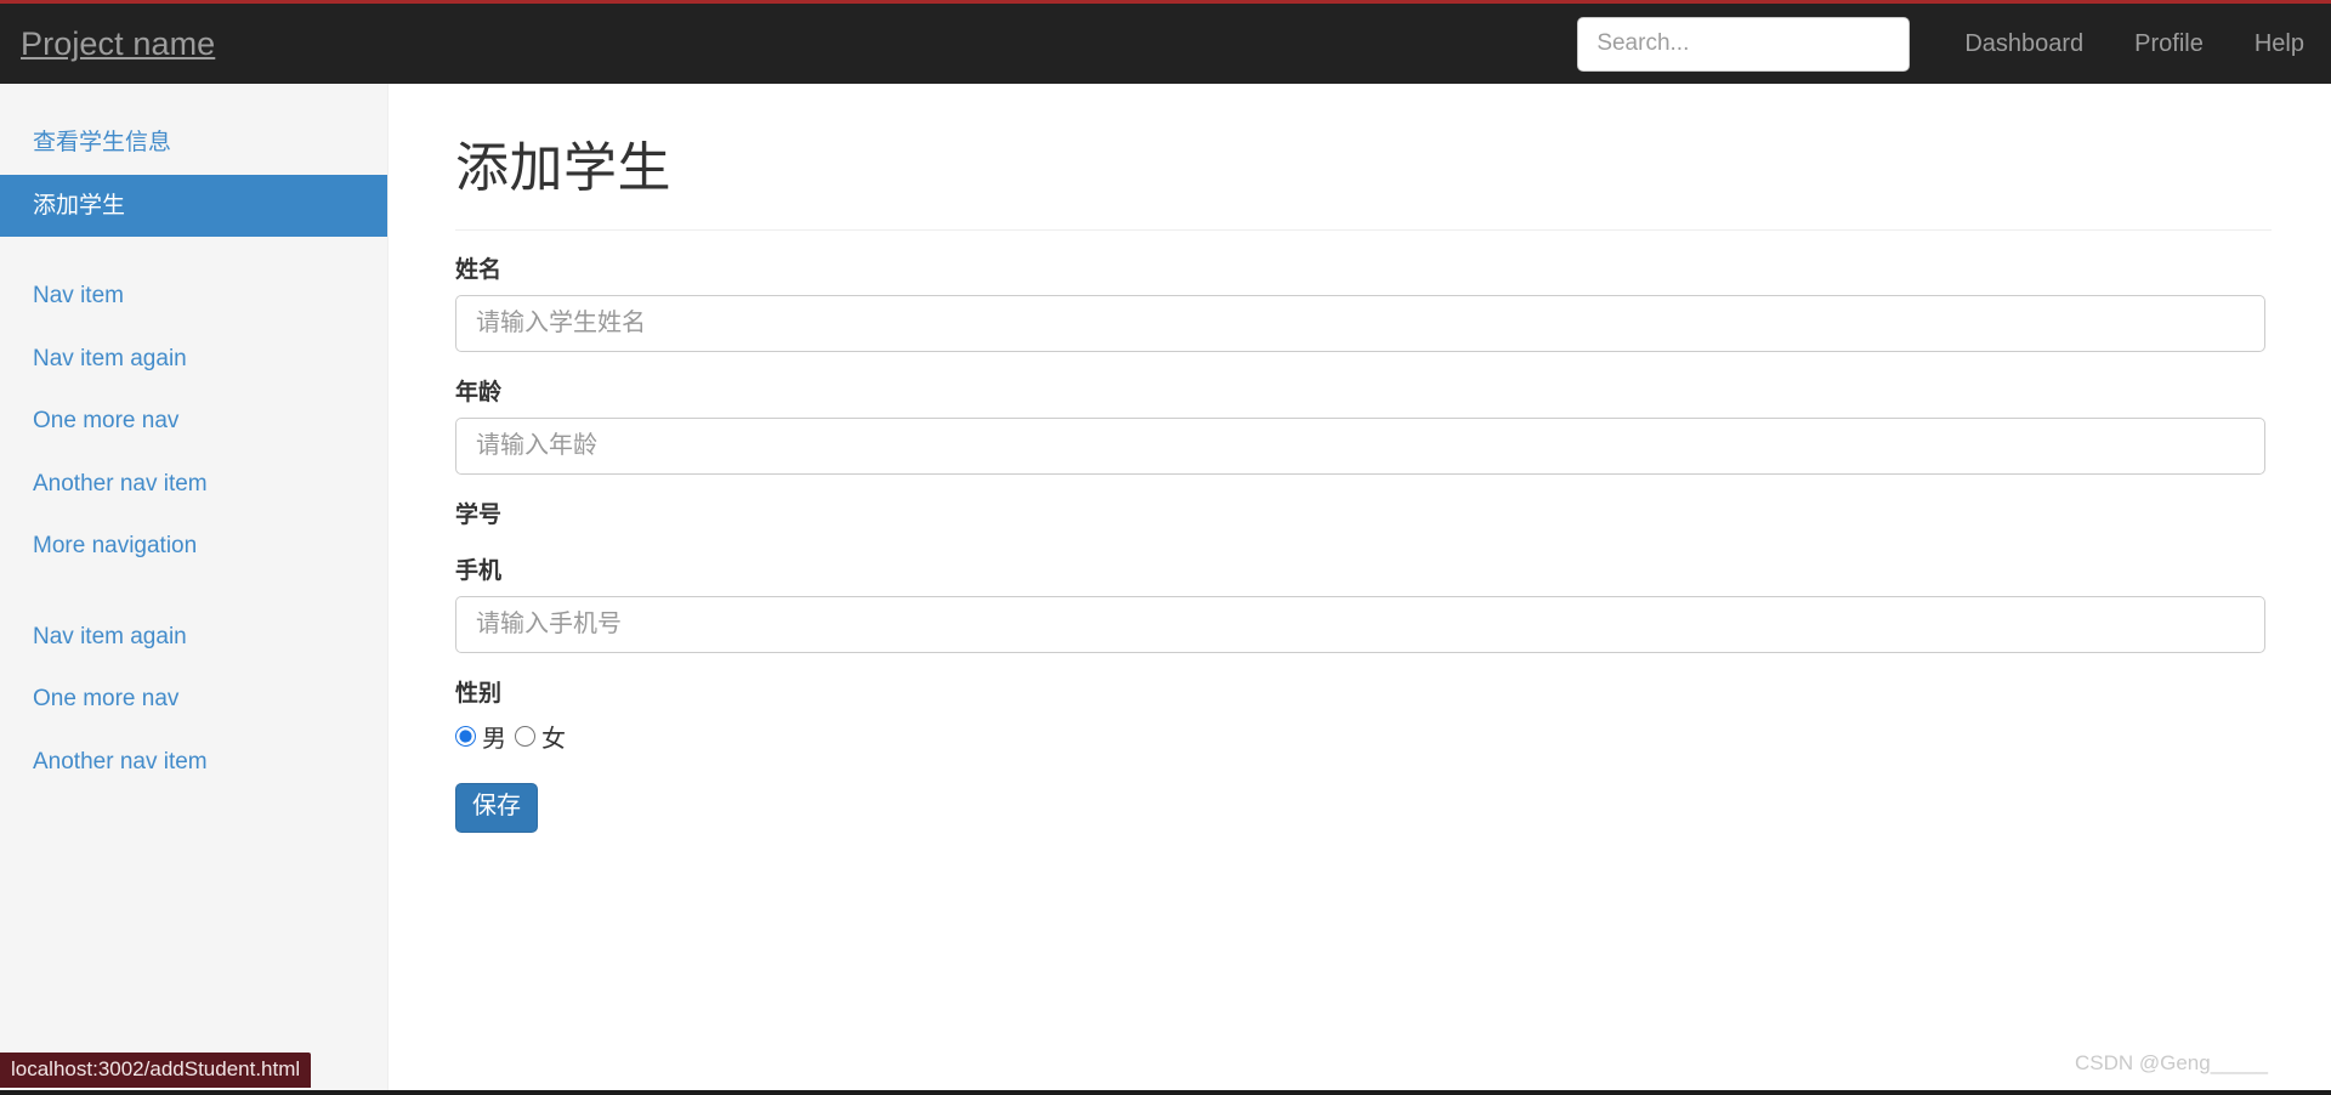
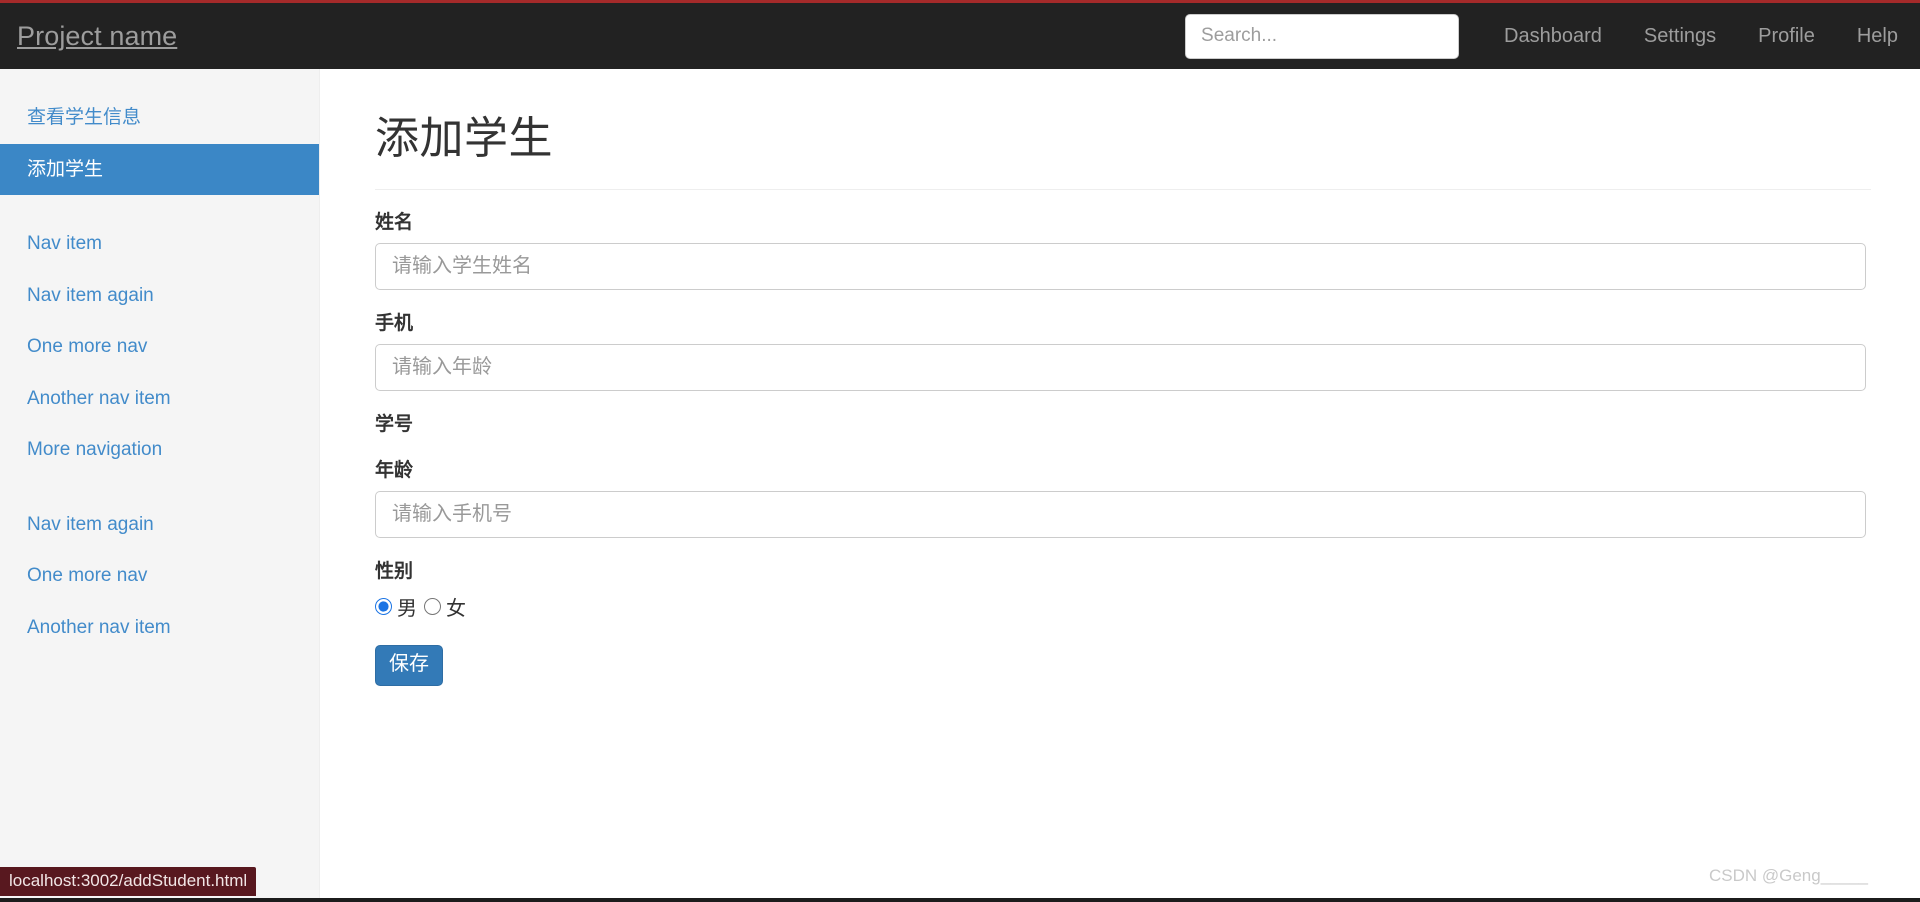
  Project name
  Search...
  Dashboard
+ Settings
  Profile
  Help
  查看学生信息
  添加学生
  Nav item
  Nav item again
  One more nav
  Another nav item
  More navigation
  Nav item again
  One more nav
  Another nav item
  添加学生
  姓名
  请输入学生姓名
- 年龄
+ 手机
  请输入年龄
  学号
- 手机
+ 年龄
  请输入手机号
  性别
  男
  女
  保存
  localhost:3002/addStudent.html
  CSDN @Geng_____
